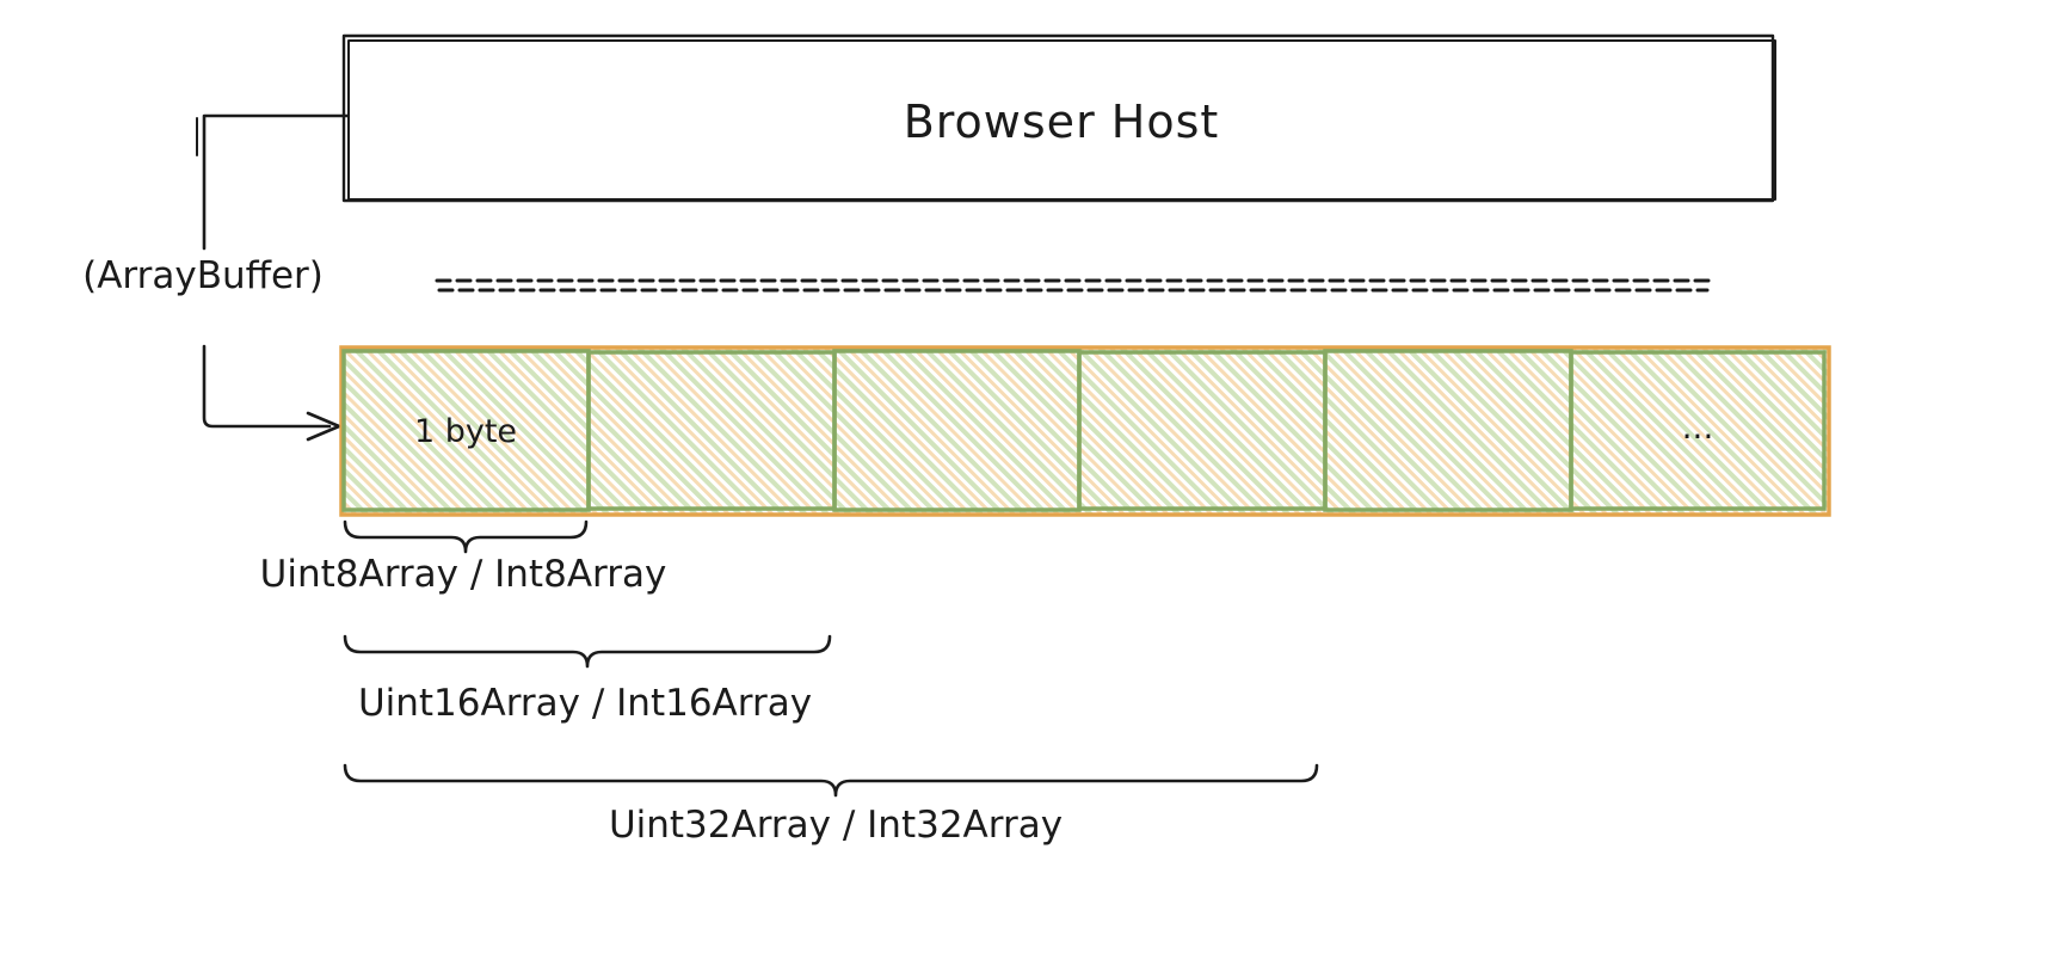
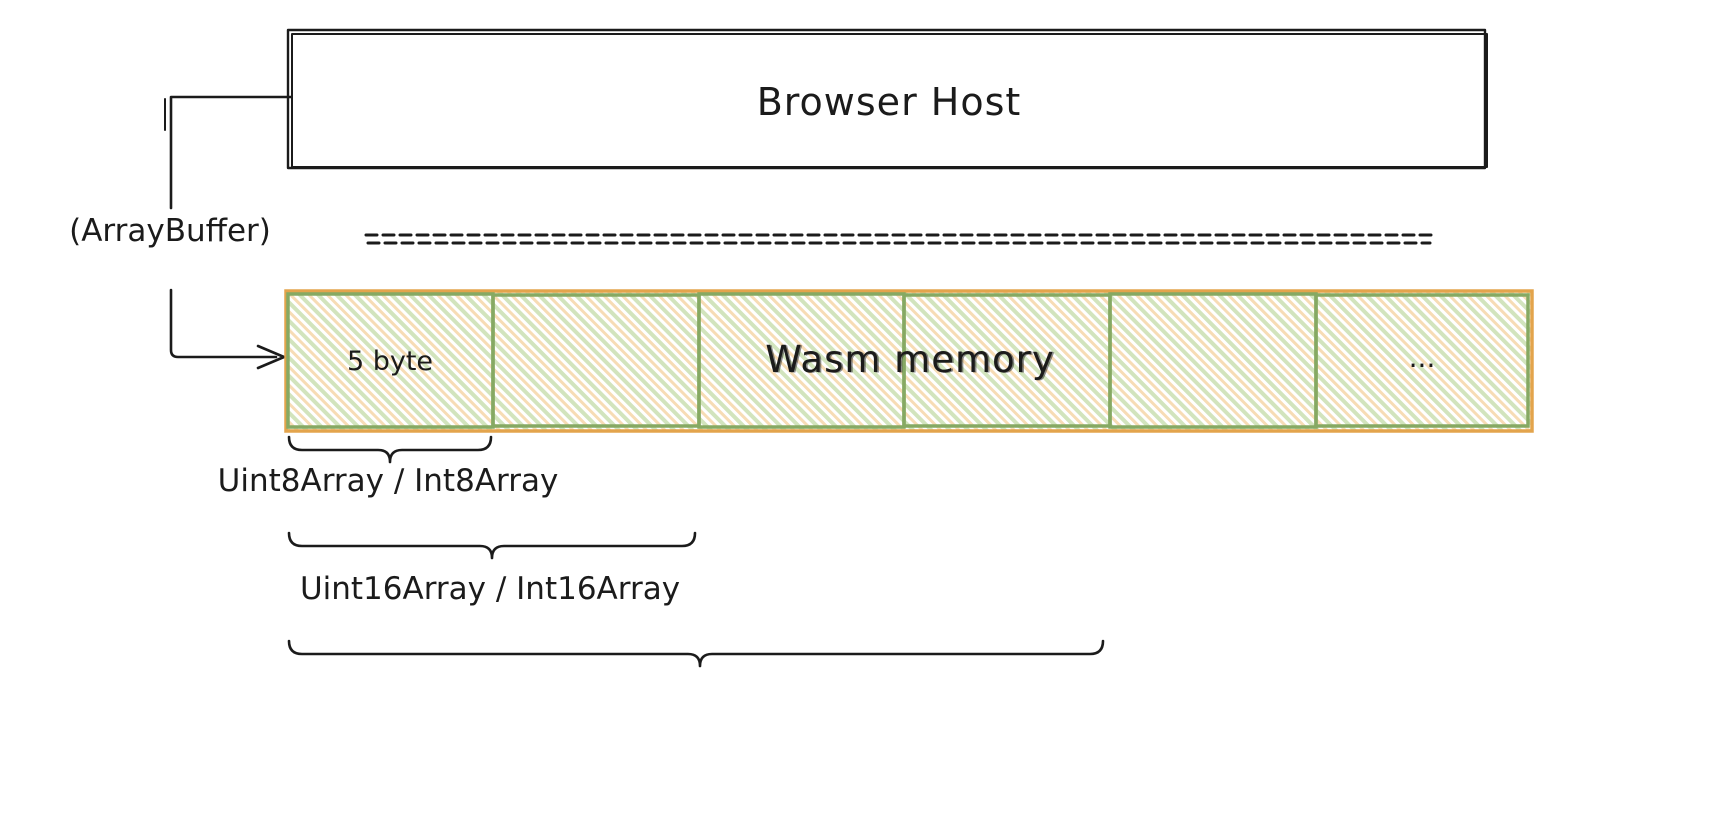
  Browser Host
  (ArrayBuffer)
- 1 byte
+ 5 byte
+ Wasm memory
  ...
  Uint8Array / Int8Array
  Uint16Array / Int16Array
- Uint32Array / Int32Array
